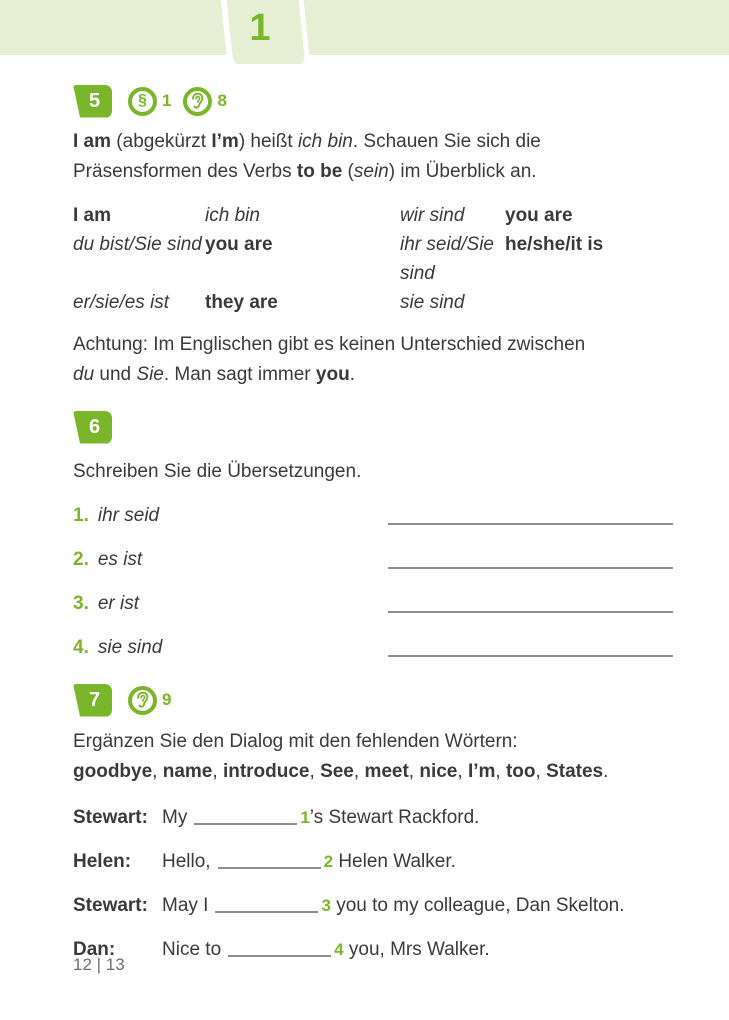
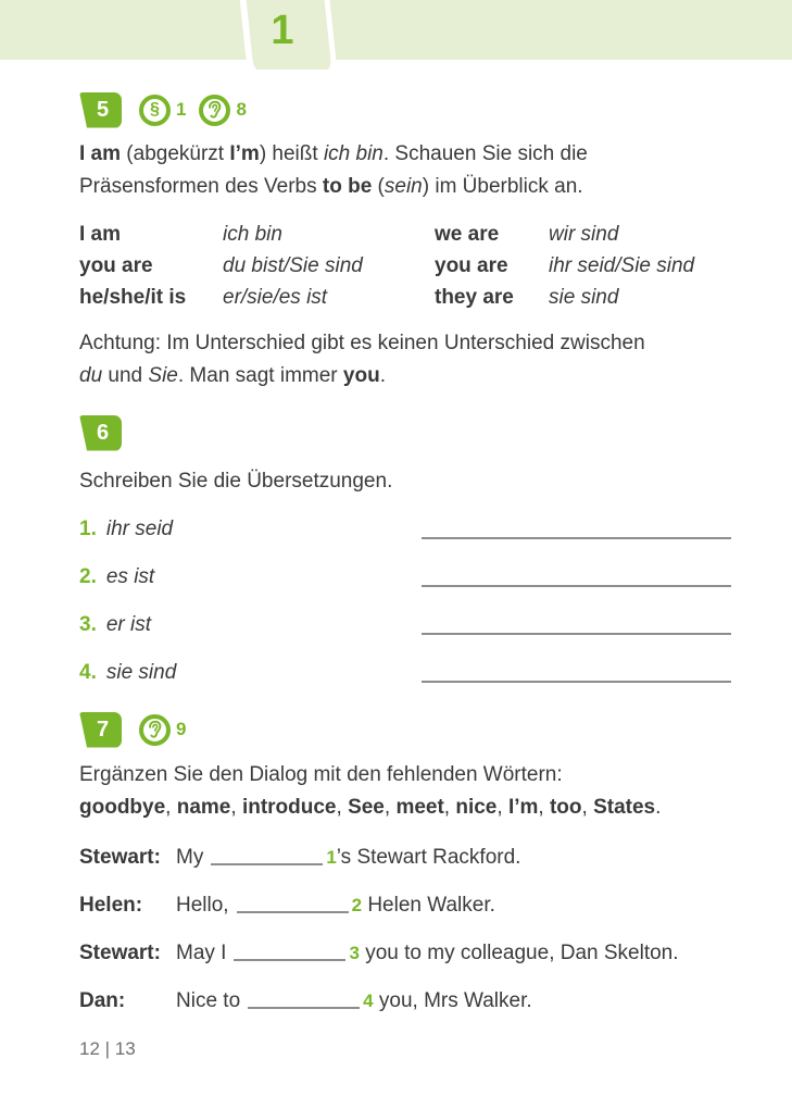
  1
  5
  §
  1
  8
  I am (abgekürzt I’m) heißt ich bin. Schauen Sie sich die
  Präsensformen des Verbs to be (sein) im Überblick an.
  I am
  ich bin
+ we are
  wir sind
  you are
  du bist/Sie sind
  you are
  ihr seid/Sie sind
  he/she/it is
  er/sie/es ist
  they are
  sie sind
- Achtung: Im Englischen gibt es keinen Unterschied zwischen
+ Achtung: Im Unterschied gibt es keinen Unterschied zwischen
  du und Sie. Man sagt immer you.
  6
  Schreiben Sie die Übersetzungen.
  1. ihr seid
  2. es ist
  3. er ist
  4. sie sind
  7
  9
  Ergänzen Sie den Dialog mit den fehlenden Wörtern:
  goodbye, name, introduce, See, meet, nice, I’m, too, States.
  Stewart:
  My 1’s Stewart Rackford.
  Helen:
  Hello, 2 Helen Walker.
  Stewart:
  May I 3 you to my colleague, Dan Skelton.
  Dan:
  Nice to 4 you, Mrs Walker.
  12 | 13
